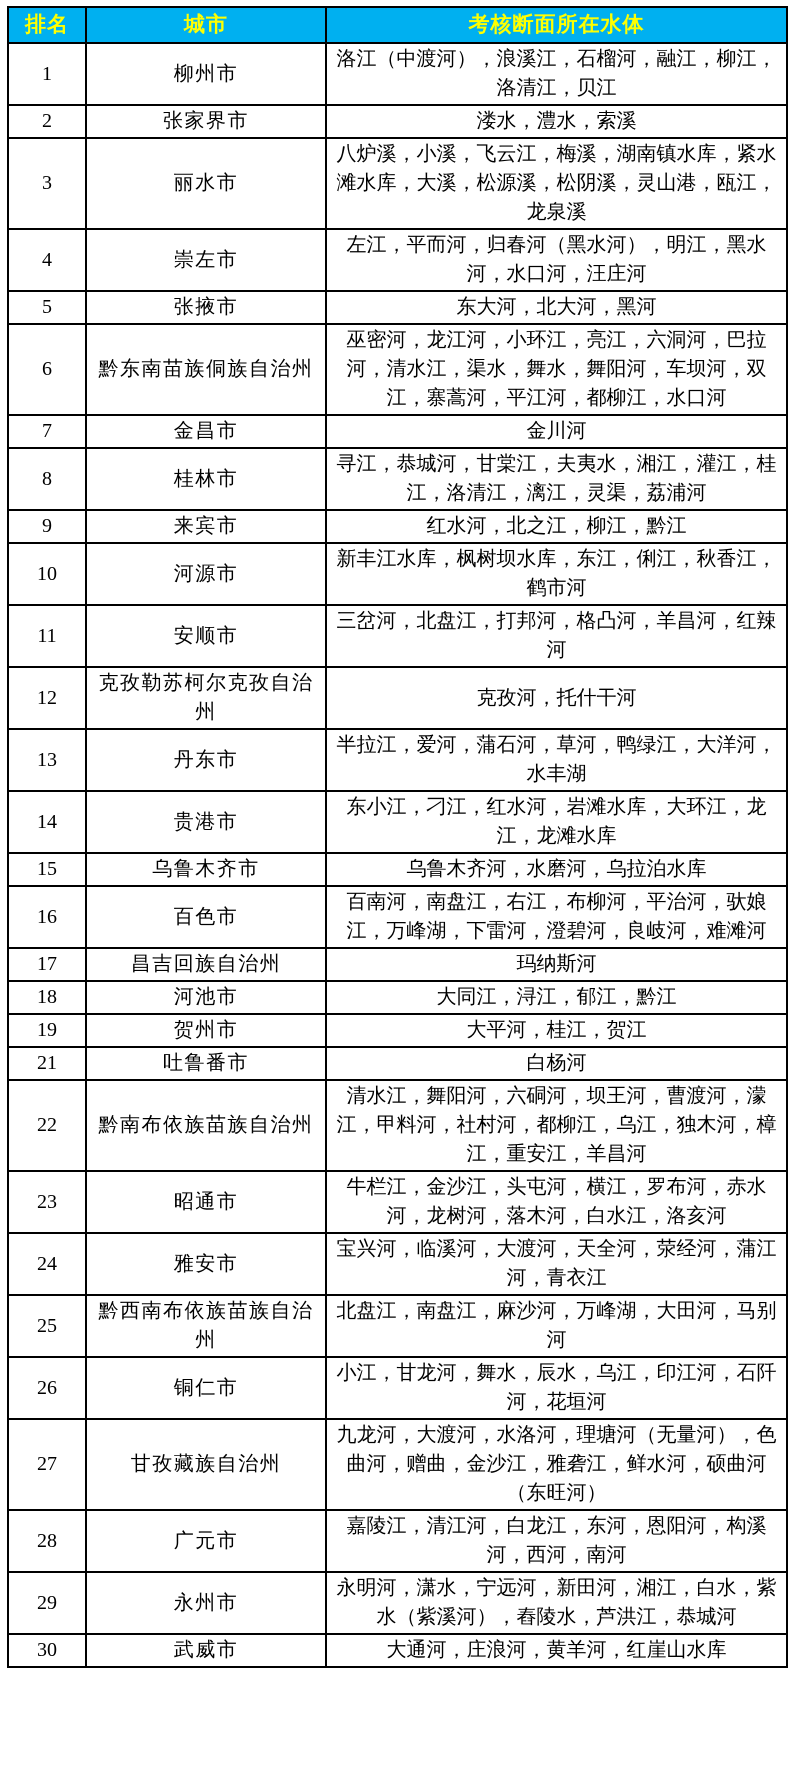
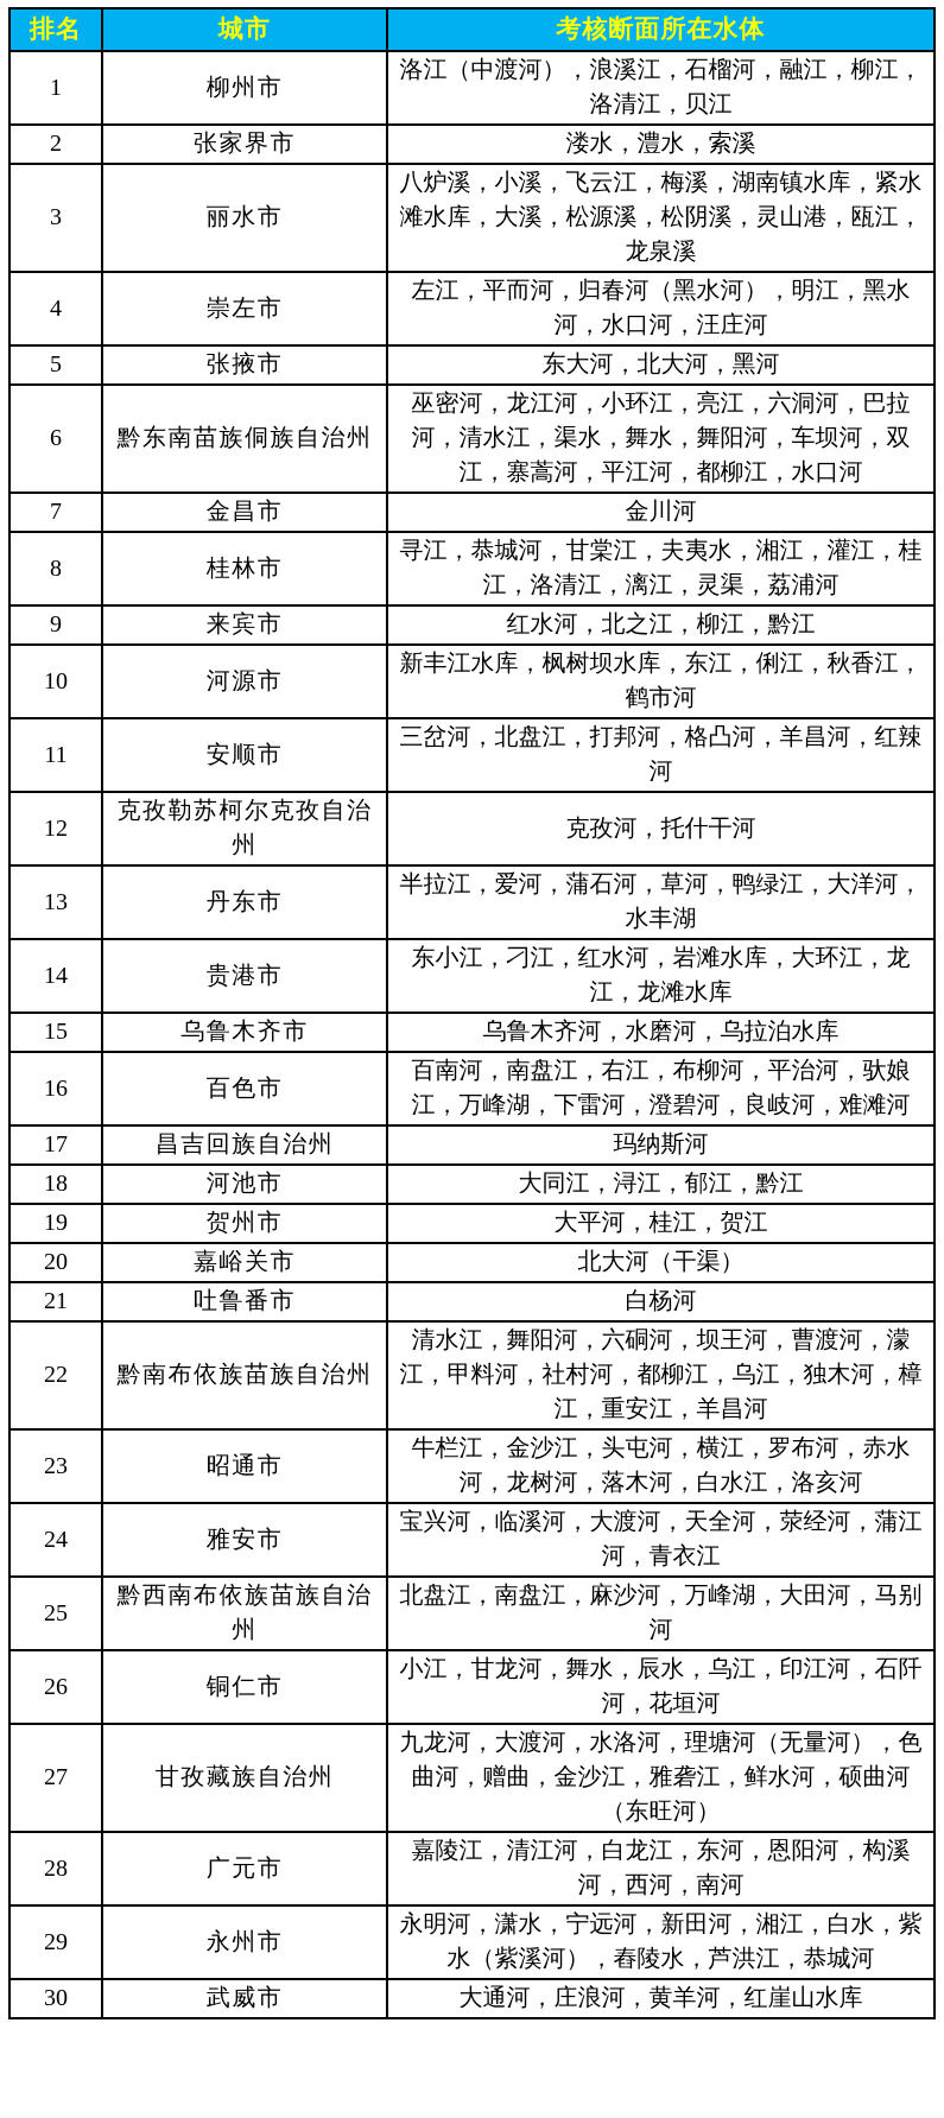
  排名	城市	考核断面所在水体
  1	柳州市	洛江（中渡河），浪溪江，石榴河，融江，柳江，洛清江，贝江
  2	张家界市	溇水，澧水，索溪
  3	丽水市	八炉溪，小溪，飞云江，梅溪，湖南镇水库，紧水滩水库，大溪，松源溪，松阴溪，灵山港，瓯江，龙泉溪
  4	崇左市	左江，平而河，归春河（黑水河），明江，黑水河，水口河，汪庄河
  5	张掖市	东大河，北大河，黑河
  6	黔东南苗族侗族自治州	巫密河，龙江河，小环江，亮江，六洞河，巴拉河，清水江，渠水，舞水，舞阳河，车坝河，双江，寨蒿河，平江河，都柳江，水口河
  7	金昌市	金川河
  8	桂林市	寻江，恭城河，甘棠江，夫夷水，湘江，灌江，桂江，洛清江，漓江，灵渠，荔浦河
  9	来宾市	红水河，北之江，柳江，黔江
  10	河源市	新丰江水库，枫树坝水库，东江，俐江，秋香江，鹤市河
  11	安顺市	三岔河，北盘江，打邦河，格凸河，羊昌河，红辣河
  12	克孜勒苏柯尔克孜自治州	克孜河，托什干河
  13	丹东市	半拉江，爱河，蒲石河，草河，鸭绿江，大洋河，水丰湖
  14	贵港市	东小江，刁江，红水河，岩滩水库，大环江，龙江，龙滩水库
  15	乌鲁木齐市	乌鲁木齐河，水磨河，乌拉泊水库
  16	百色市	百南河，南盘江，右江，布柳河，平治河，驮娘江，万峰湖，下雷河，澄碧河，良岐河，难滩河
  17	昌吉回族自治州	玛纳斯河
  18	河池市	大同江，浔江，郁江，黔江
  19	贺州市	大平河，桂江，贺江
+ 20	嘉峪关市	北大河（干渠）
  21	吐鲁番市	白杨河
  22	黔南布依族苗族自治州	清水江，舞阳河，六硐河，坝王河，曹渡河，濛江，甲料河，社村河，都柳江，乌江，独木河，樟江，重安江，羊昌河
  23	昭通市	牛栏江，金沙江，头屯河，横江，罗布河，赤水河，龙树河，落木河，白水江，洛亥河
  24	雅安市	宝兴河，临溪河，大渡河，天全河，荥经河，蒲江河，青衣江
  25	黔西南布依族苗族自治州	北盘江，南盘江，麻沙河，万峰湖，大田河，马别河
  26	铜仁市	小江，甘龙河，舞水，辰水，乌江，印江河，石阡河，花垣河
  27	甘孜藏族自治州	九龙河，大渡河，水洛河，理塘河（无量河），色曲河，赠曲，金沙江，雅砻江，鲜水河，硕曲河（东旺河）
  28	广元市	嘉陵江，清江河，白龙江，东河，恩阳河，构溪河，西河，南河
  29	永州市	永明河，潇水，宁远河，新田河，湘江，白水，紫水（紫溪河），舂陵水，芦洪江，恭城河
  30	武威市	大通河，庄浪河，黄羊河，红崖山水库
